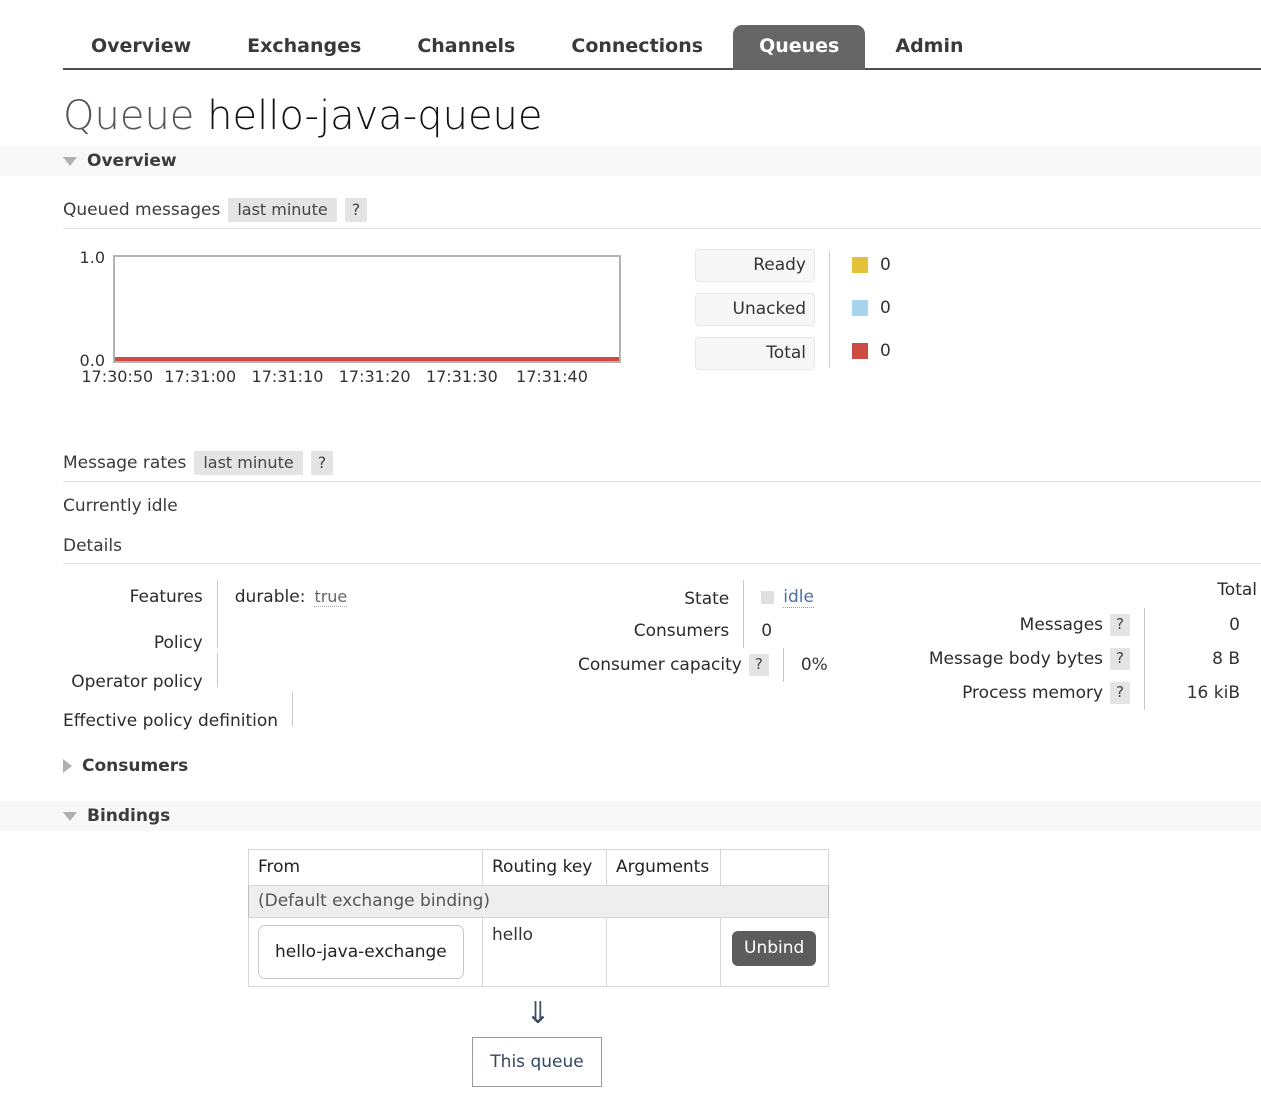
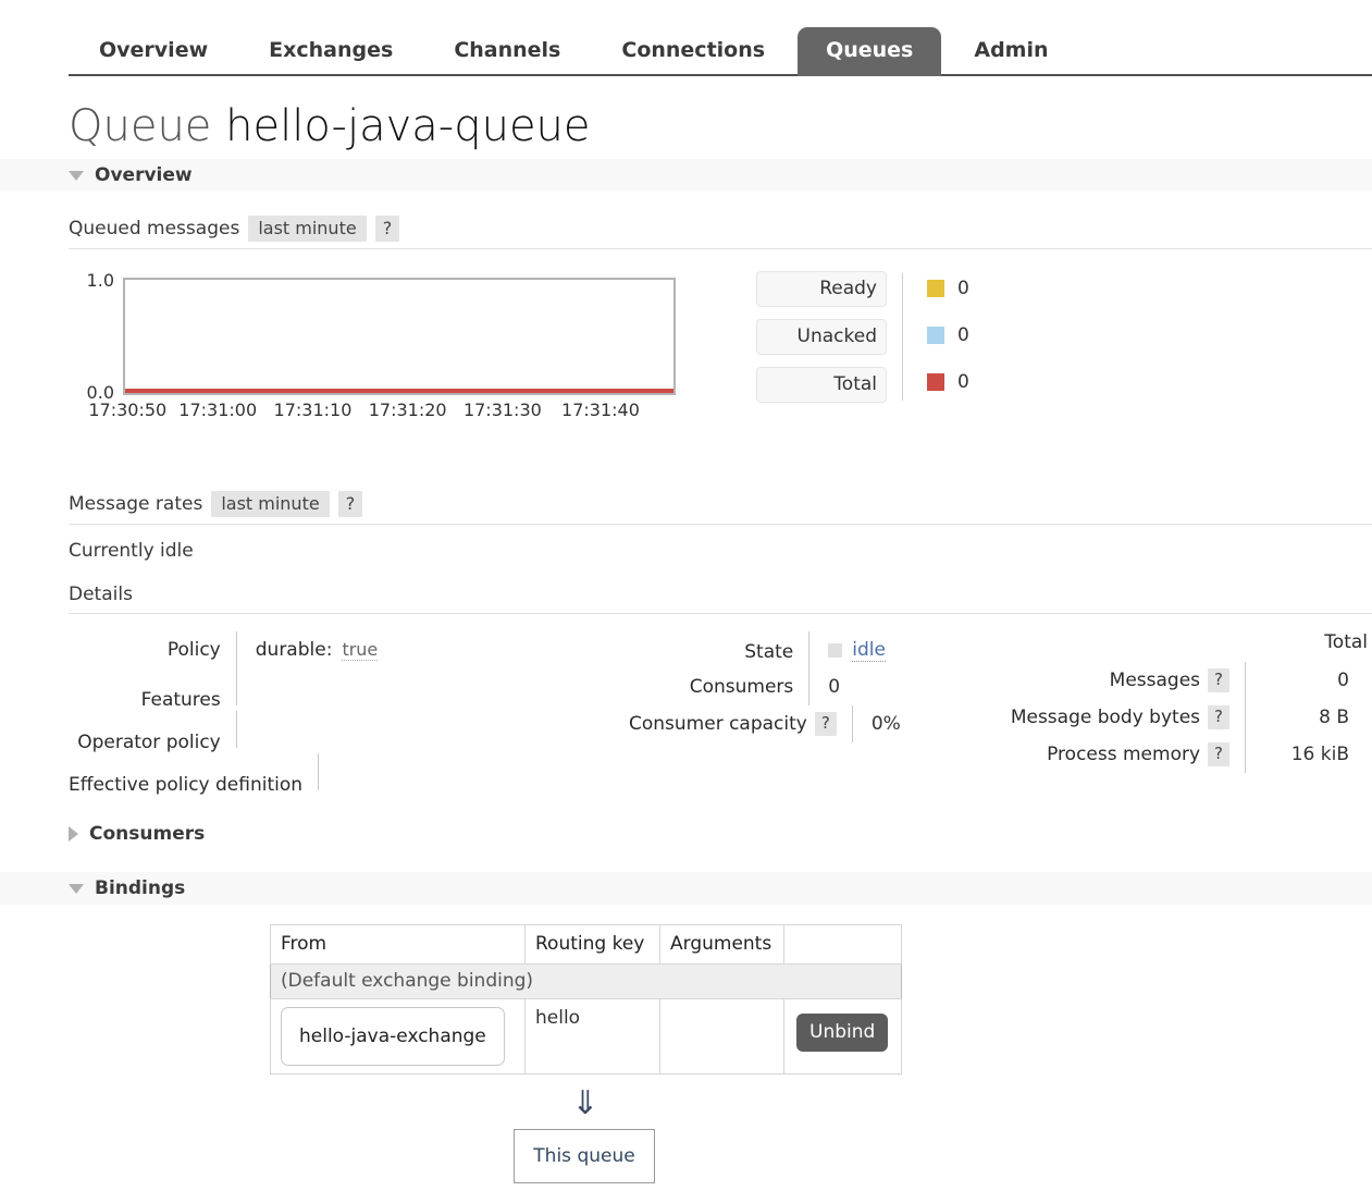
  Overview
  Exchanges
  Channels
  Connections
  Queues
  Admin
  Queue hello-java-queue
  Overview
  Queued messages
  last minute
  ?
  1.0
  0.0
  17:30:50
  17:31:00
  17:31:10
  17:31:20
  17:31:30
  17:31:40
  Ready
  Unacked
  Total
  0
  0
  0
  Message rates
  last minute
  ?
  Currently idle
  Details
- Features
+ Policy
  durable:
  true
- Policy
+ Features
  Operator policy
  Effective policy definition
  State
  idle
  Consumers
  0
  Consumer capacity
  ?
  0%
  Total
  Messages
  ?
  0
  Message body bytes
  ?
  8 B
  Process memory
  ?
  16 kiB
  Consumers
  Bindings
  From	Routing key	Arguments
  (Default exchange binding)
  hello-java-exchange	hello		Unbind
  ⇓
  This queue
